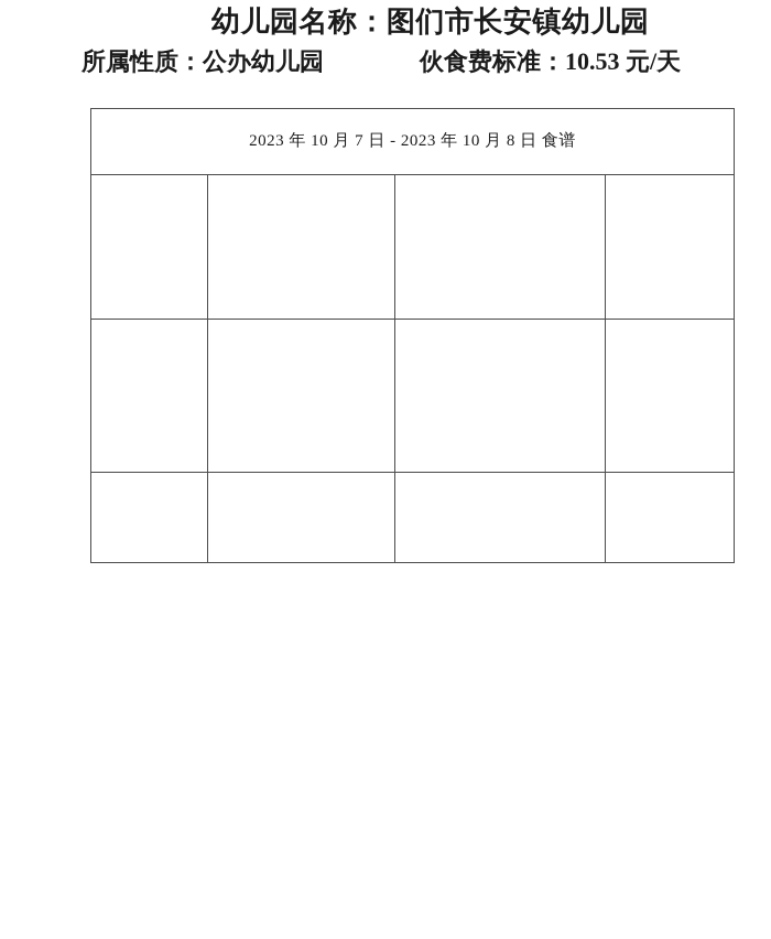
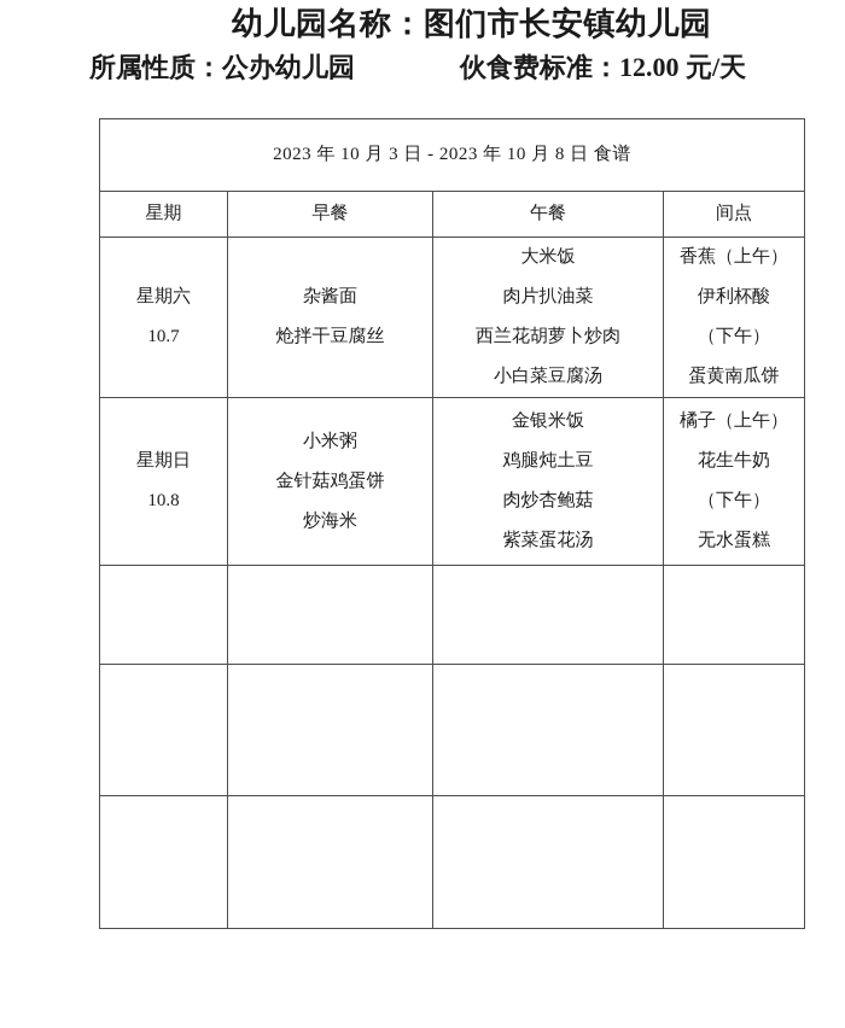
  幼儿园名称：图们市长安镇幼儿园
  所属性质：公办幼儿园
- 伙食费标准：10.53 元/天
+ 伙食费标准：12.00 元/天
- 2023 年 10 月 7 日 - 2023 年 10 月 8 日 食谱
+ 2023 年 10 月 3 日 - 2023 年 10 月 8 日 食谱
+ 星期	早餐	午餐	间点
+ 星期六10.7	杂酱面炝拌干豆腐丝	大米饭肉片扒油菜西兰花胡萝卜炒肉小白菜豆腐汤	香蕉（上午）伊利杯酸（下午）蛋黄南瓜饼
+ 星期日10.8	小米粥金针菇鸡蛋饼炒海米	金银米饭鸡腿炖土豆肉炒杏鲍菇紫菜蛋花汤	橘子（上午）花生牛奶（下午）无水蛋糕
